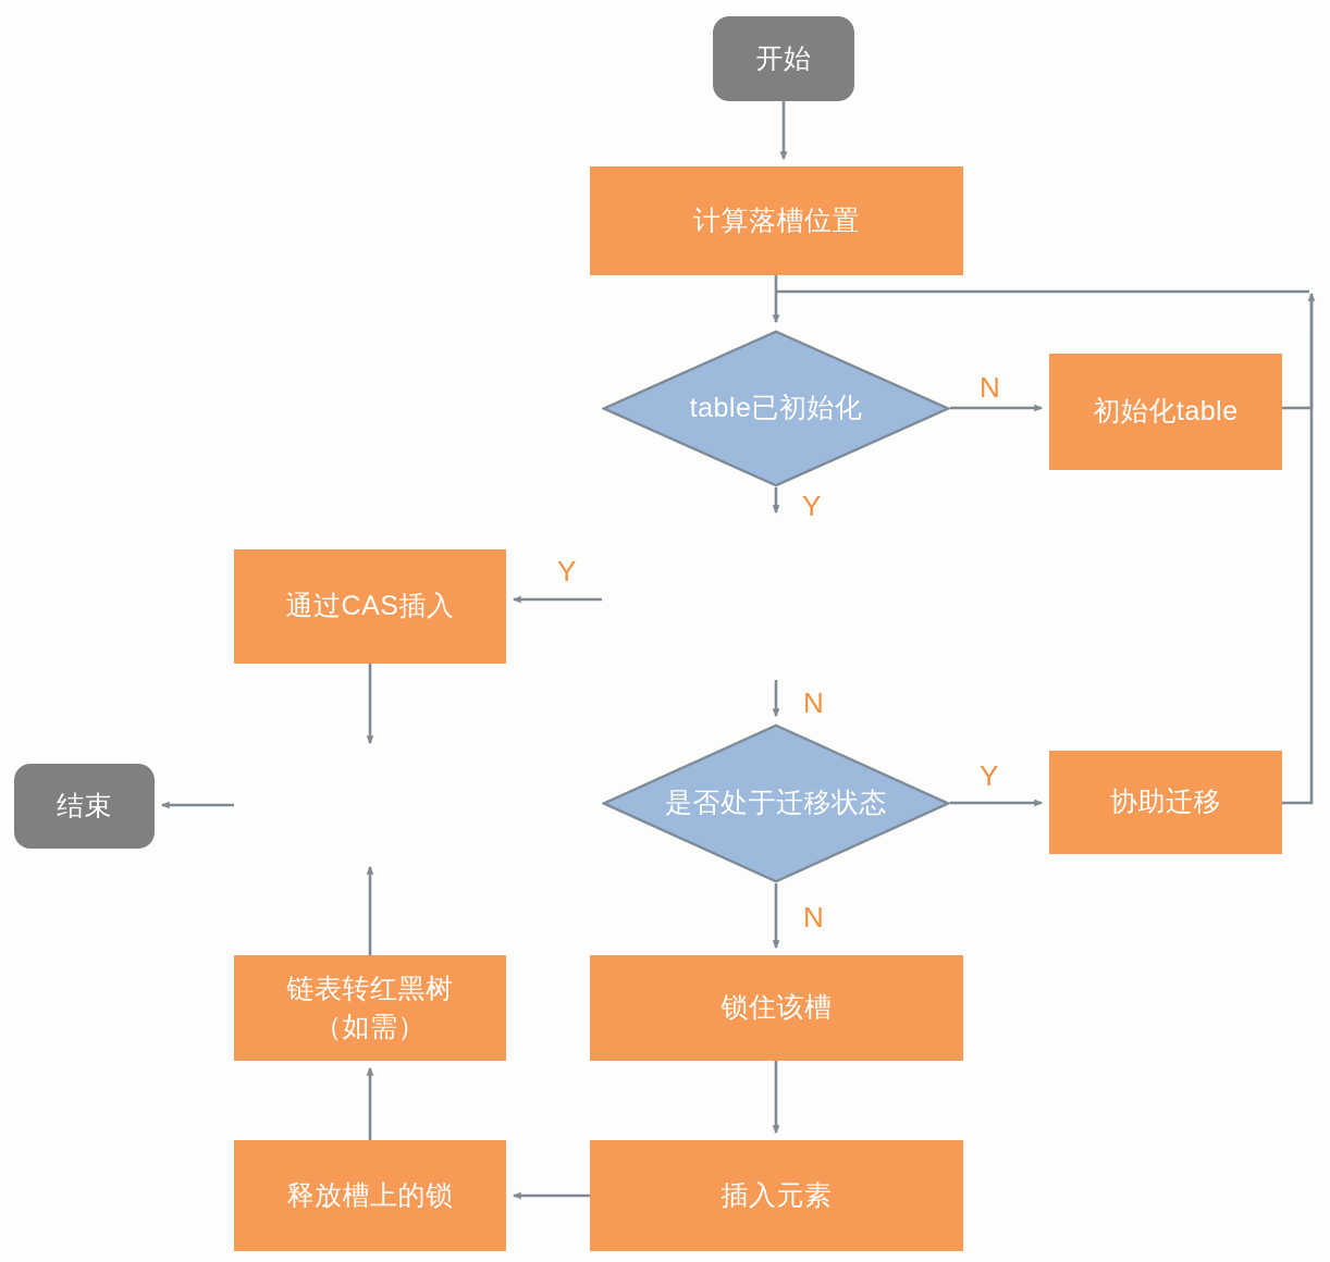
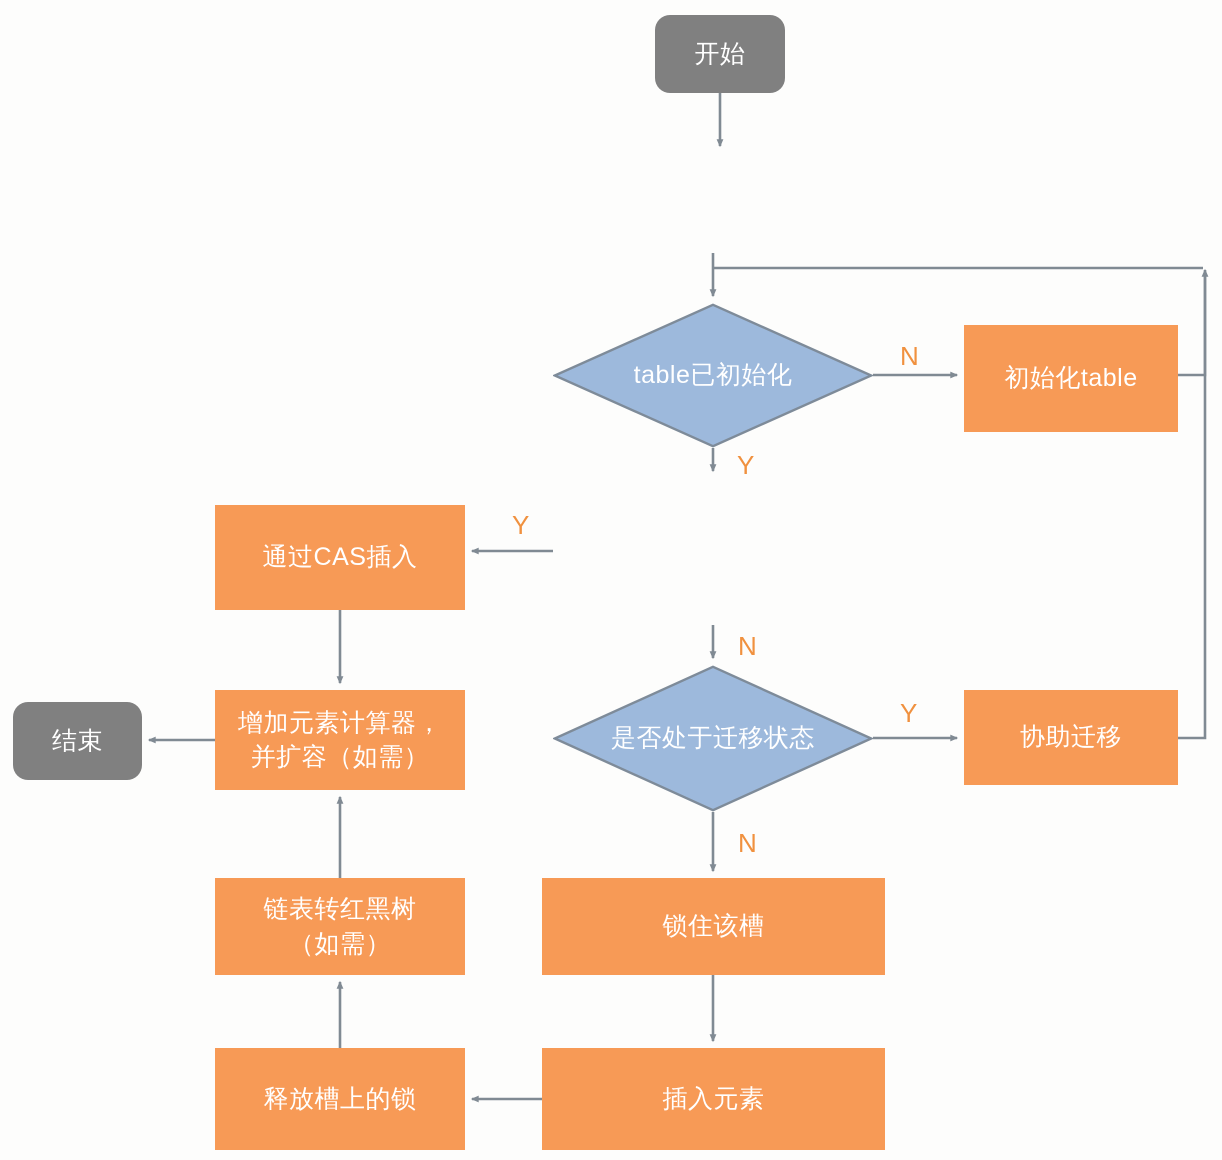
  开始
- 计算落槽位置
  table已初始化
  初始化table
  通过CAS插入
  是否处于迁移状态
  协助迁移
+ 增加元素计算器，
+ 并扩容（如需）
  结束
  链表转红黑树
  （如需）
  锁住该槽
  释放槽上的锁
  插入元素
  N
  Y
  Y
  N
  Y
  N
